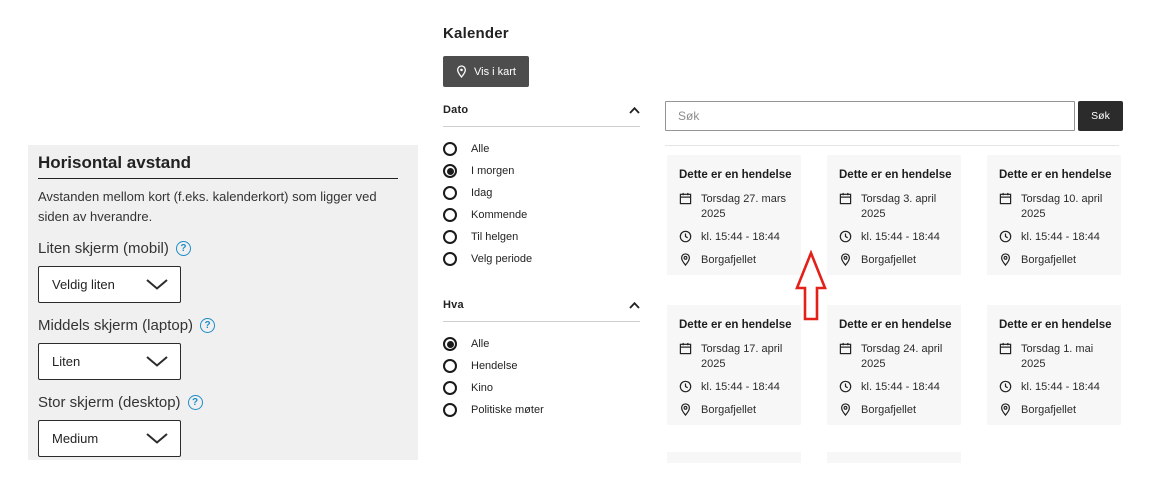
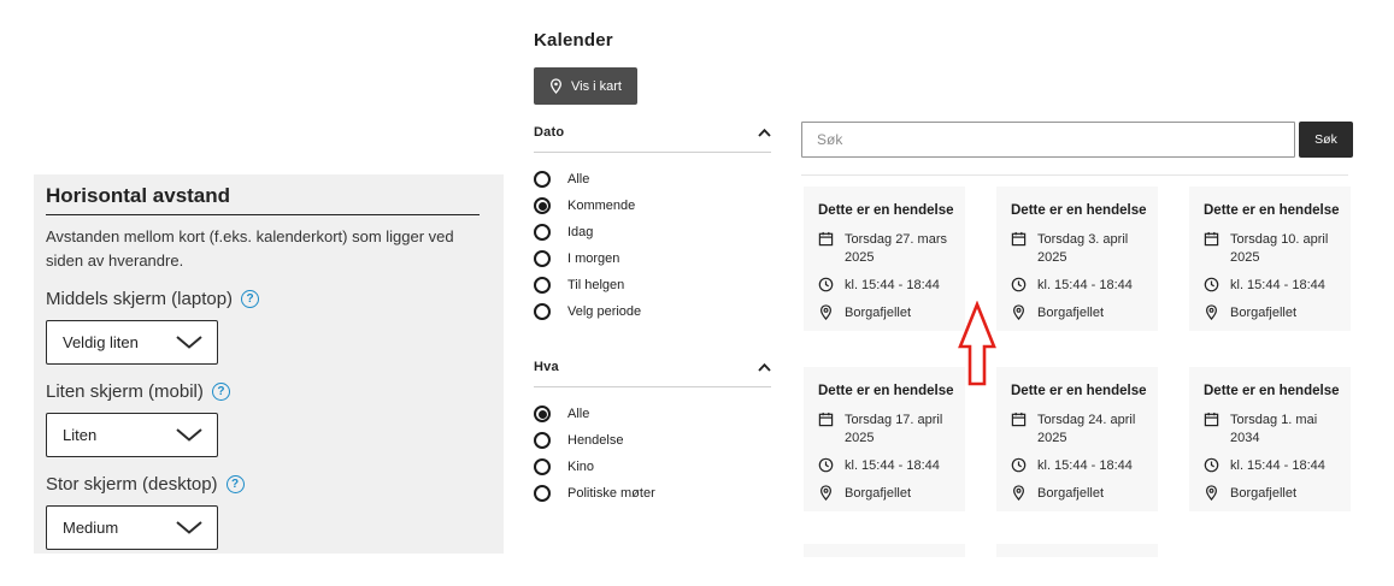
  Horisontal avstand
  Avstanden mellom kort (f.eks. kalenderkort) som ligger ved siden av hverandre.
- Liten skjerm (mobil)
+ Middels skjerm (laptop)
  ?
  Veldig liten
- Middels skjerm (laptop)
+ Liten skjerm (mobil)
  ?
  Liten
  Stor skjerm (desktop)
  ?
  Medium
  Kalender
  Vis i kart
  Dato
  Alle
- I morgen
+ Kommende
  Idag
- Kommende
+ I morgen
  Til helgen
  Velg periode
  Hva
  Alle
  Hendelse
  Kino
  Politiske møter
  Søk
  Søk
  Dette er en hendelse
  Torsdag 27. mars 2025
  kl. 15:44 - 18:44
  Borgafjellet
  Dette er en hendelse
  Torsdag 3. april 2025
  kl. 15:44 - 18:44
  Borgafjellet
  Dette er en hendelse
  Torsdag 10. april 2025
  kl. 15:44 - 18:44
  Borgafjellet
  Dette er en hendelse
  Torsdag 17. april 2025
  kl. 15:44 - 18:44
  Borgafjellet
  Dette er en hendelse
  Torsdag 24. april 2025
  kl. 15:44 - 18:44
  Borgafjellet
  Dette er en hendelse
- Torsdag 1. mai 2025
+ Torsdag 1. mai 2034
  kl. 15:44 - 18:44
  Borgafjellet
